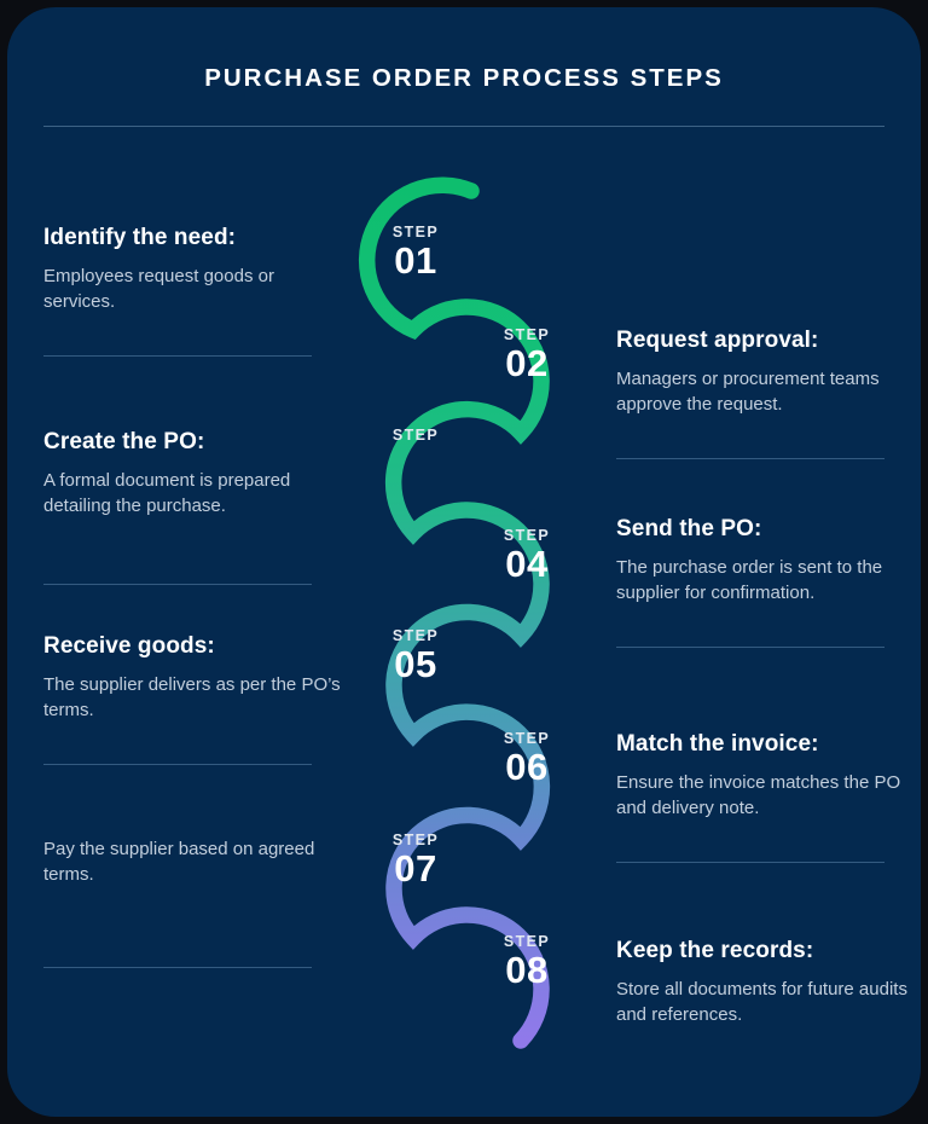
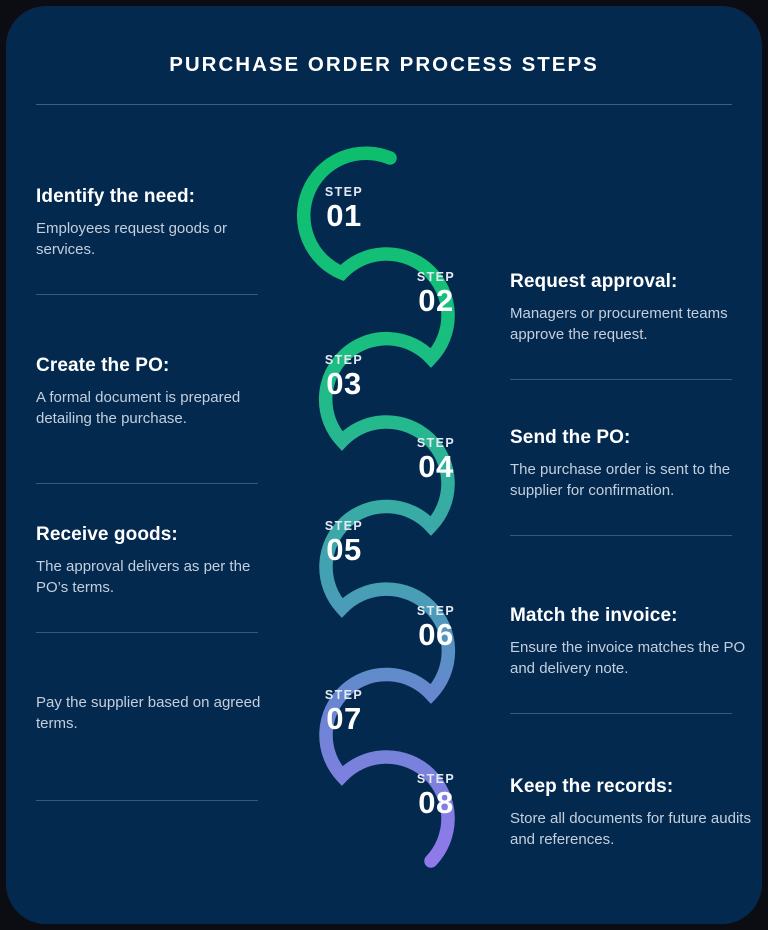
  PURCHASE ORDER PROCESS STEPS
  STEP
  01
  STEP
  02
  STEP
+ 03
  STEP
  04
  STEP
  05
  STEP
  06
  STEP
  07
  STEP
  08
  Identify the need:
  Employees request goods or services.
  Create the PO:
  A formal document is prepared detailing the purchase.
  Receive goods:
- The supplier delivers as per the PO’s terms.
+ The approval delivers as per the PO’s terms.
  Pay the supplier based on agreed terms.
  Request approval:
  Managers or procurement teams approve the request.
  Send the PO:
  The purchase order is sent to the supplier for confirmation.
  Match the invoice:
  Ensure the invoice matches the PO and delivery note.
  Keep the records:
  Store all documents for future audits and references.
